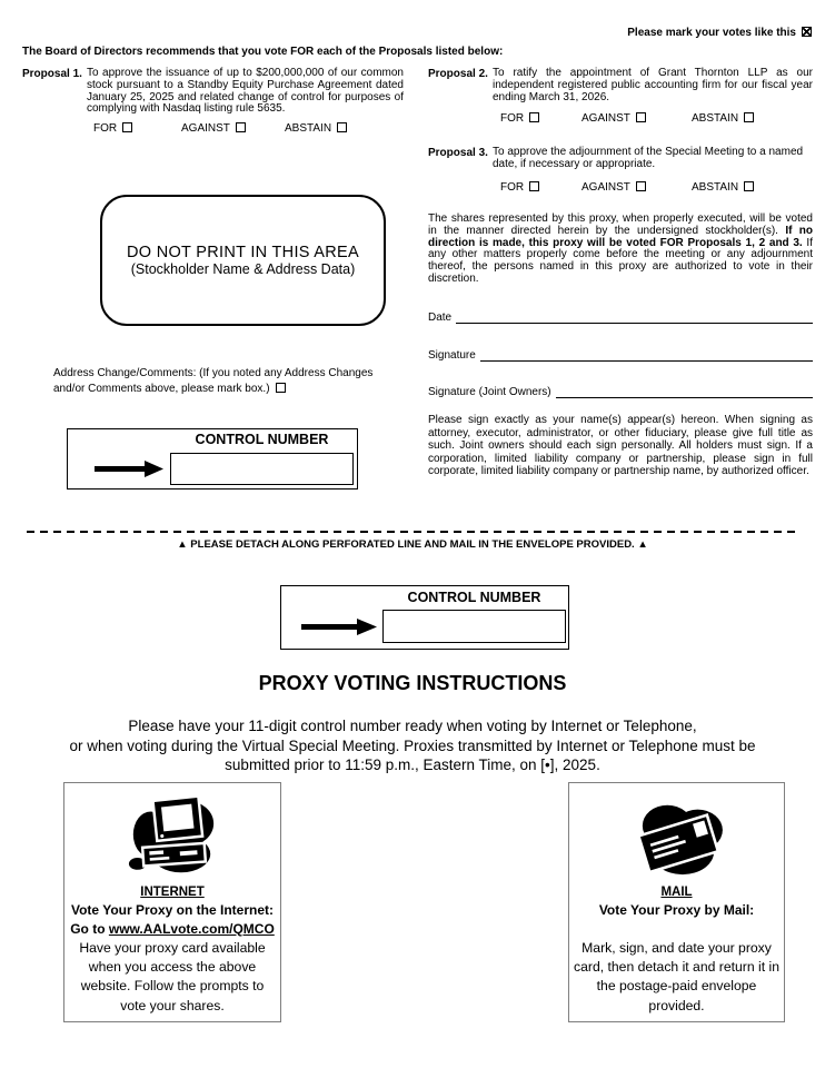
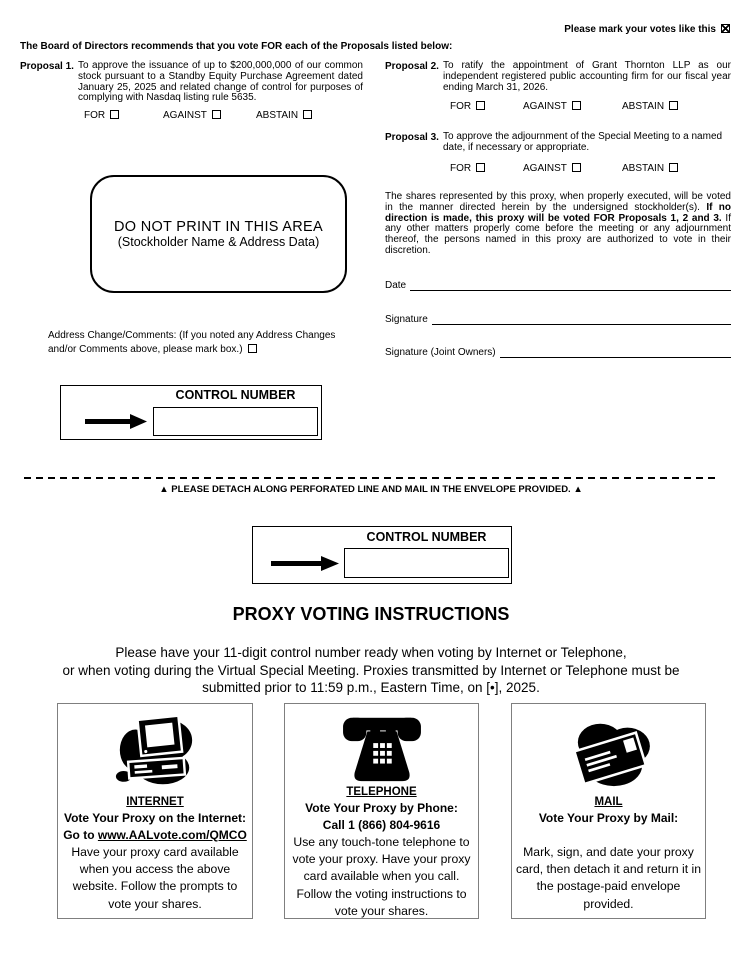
  Please mark your votes like this
  The Board of Directors recommends that you vote FOR each of the Proposals listed below:
  Proposal 1.
  To approve the issuance of up to $200,000,000 of our common stock pursuant to a Standby Equity Purchase Agreement dated January 25, 2025 and related change of control for purposes of complying with Nasdaq listing rule 5635.
  FOR
  AGAINST
  ABSTAIN
  Proposal 2.
  To ratify the appointment of Grant Thornton LLP as our independent registered public accounting firm for our fiscal year ending March 31, 2026.
  FOR
  AGAINST
  ABSTAIN
  Proposal 3.
  To approve the adjournment of the Special Meeting to a named date, if necessary or appropriate.
  FOR
  AGAINST
  ABSTAIN
  The shares represented by this proxy, when properly executed, will be voted in the manner directed herein by the undersigned stockholder(s). If no direction is made, this proxy will be voted FOR Proposals 1, 2 and 3. If any other matters properly come before the meeting or any adjournment thereof, the persons named in this proxy are authorized to vote in their discretion.
  DO NOT PRINT IN THIS AREA
  (Stockholder Name & Address Data)
  Date
  Signature
  Signature (Joint Owners)
- Please sign exactly as your name(s) appear(s) hereon. When signing as attorney, executor, administrator, or other fiduciary, please give full title as such. Joint owners should each sign personally. All holders must sign. If a corporation, limited liability company or partnership, please sign in full corporate, limited liability company or partnership name, by authorized officer.
  Address Change/Comments: (If you noted any Address Changes and/or Comments above, please mark box.)
  CONTROL NUMBER
  ▲ PLEASE DETACH ALONG PERFORATED LINE AND MAIL IN THE ENVELOPE PROVIDED. ▲
  CONTROL NUMBER
  PROXY VOTING INSTRUCTIONS
  Please have your 11-digit control number ready when voting by Internet or Telephone,
  or when voting during the Virtual Special Meeting. Proxies transmitted by Internet or Telephone must be
  submitted prior to 11:59 p.m., Eastern Time, on [•], 2025.
  INTERNET
  Vote Your Proxy on the Internet:
  Go to www.AALvote.com/QMCO
  Have your proxy card available when you access the above website. Follow the prompts to vote your shares.
+ TELEPHONE
+ Vote Your Proxy by Phone:
+ Call 1 (866) 804-9616
+ Use any touch-tone telephone to vote your proxy. Have your proxy card available when you call. Follow the voting instructions to vote your shares.
  MAIL
  Vote Your Proxy by Mail:
  Mark, sign, and date your proxy card, then detach it and return it in the postage-paid envelope provided.
